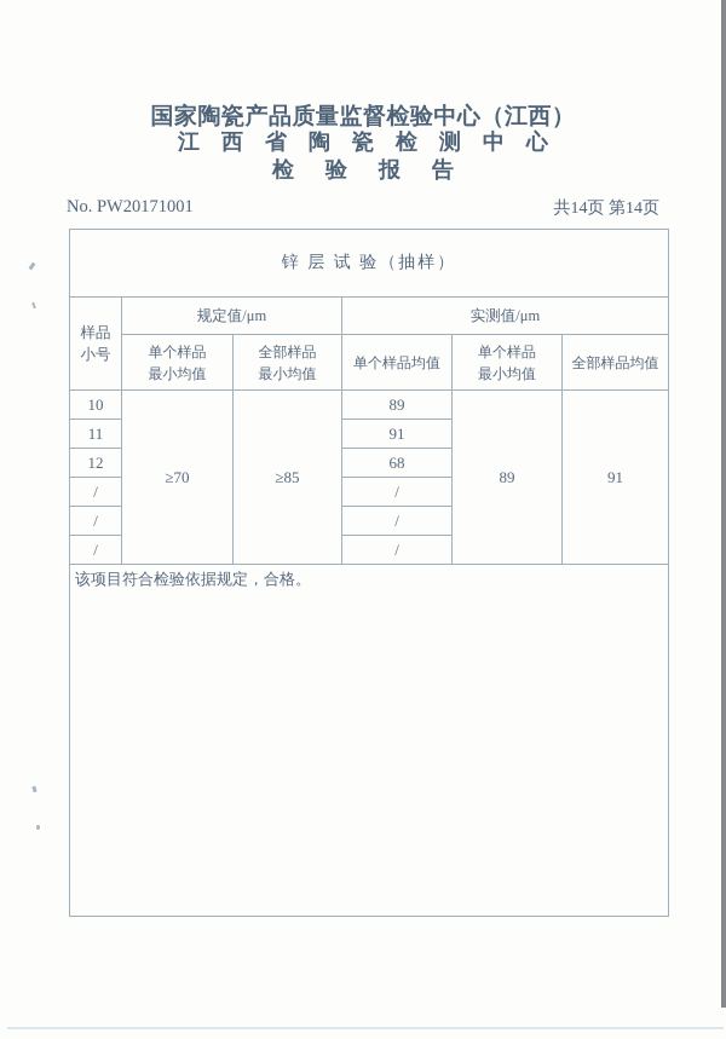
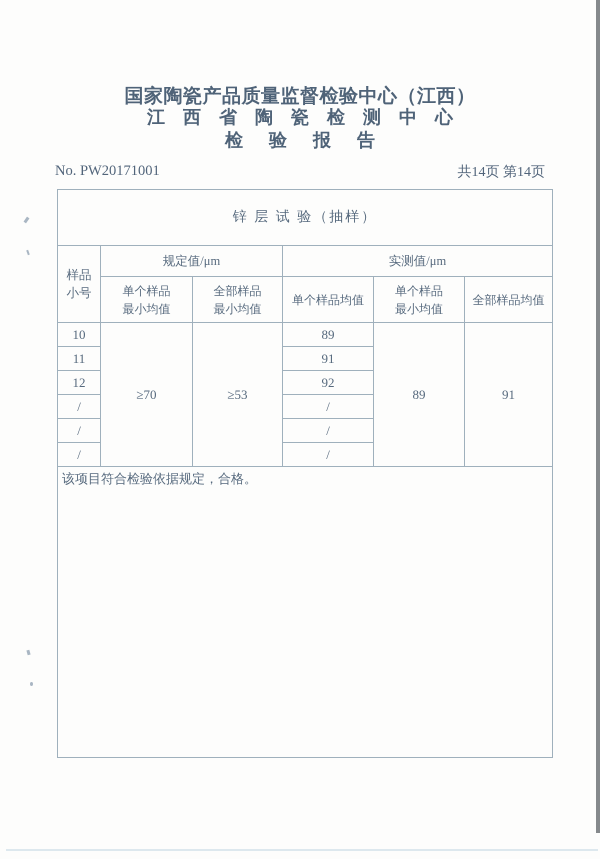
  国家陶瓷产品质量监督检验中心（江西）
  江西省陶瓷检测中心
  检验报告
  No. PW20171001
  共14页 第14页
  锌 层 试 验（抽样）
  样品 小号	规定值/μm	实测值/μm
  单个样品 最小均值	全部样品 最小均值	单个样品均值	单个样品 最小均值	全部样品均值
- 10	≥70	≥85	89	89	91
+ 10	≥70	≥53	89	89	91
  11	91
- 12	68
+ 12	92
  /	/
  /	/
  /	/
  该项目符合检验依据规定，合格。
